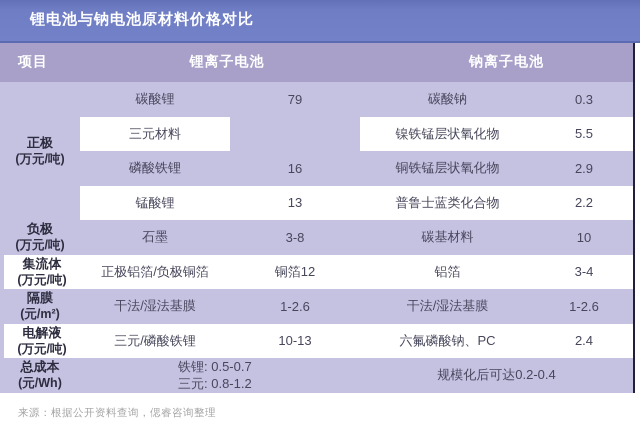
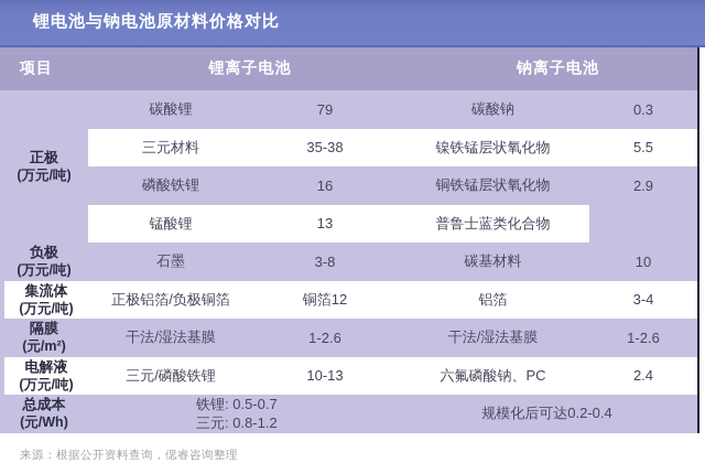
  锂电池与钠电池原材料价格对比
  项目
  锂离子电池
  钠离子电池
  正极
  (万元/吨)
  负极
  (万元/吨)
  集流体
  (万元/吨)
  隔膜
  (元/m²)
  电解液
  (万元/吨)
  总成本
  (元/Wh)
  碳酸锂
  79
  碳酸钠
  0.3
  三元材料
+ 35-38
  镍铁锰层状氧化物
  5.5
  磷酸铁锂
  16
  铜铁锰层状氧化物
  2.9
  锰酸锂
  13
  普鲁士蓝类化合物
- 2.2
  石墨
  3-8
  碳基材料
  10
  正极铝箔/负极铜箔
  铜箔12
  铝箔
  3-4
  干法/湿法基膜
  1-2.6
  干法/湿法基膜
  1-2.6
  三元/磷酸铁锂
  10-13
  六氟磷酸钠、PC
  2.4
  铁锂: 0.5-0.7
  三元: 0.8-1.2
  规模化后可达0.2-0.4
  来源：根据公开资料查询，偲睿咨询整理
